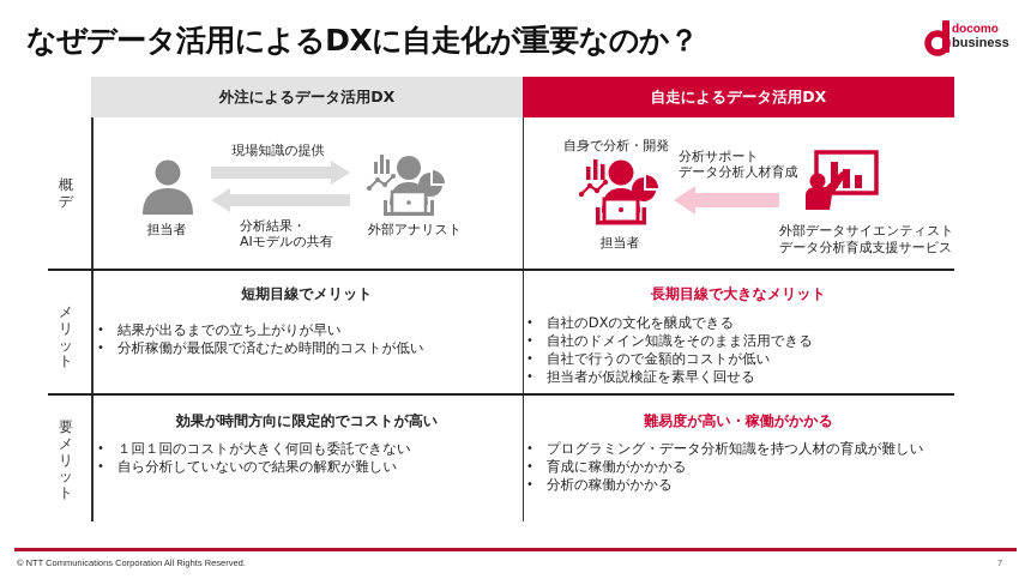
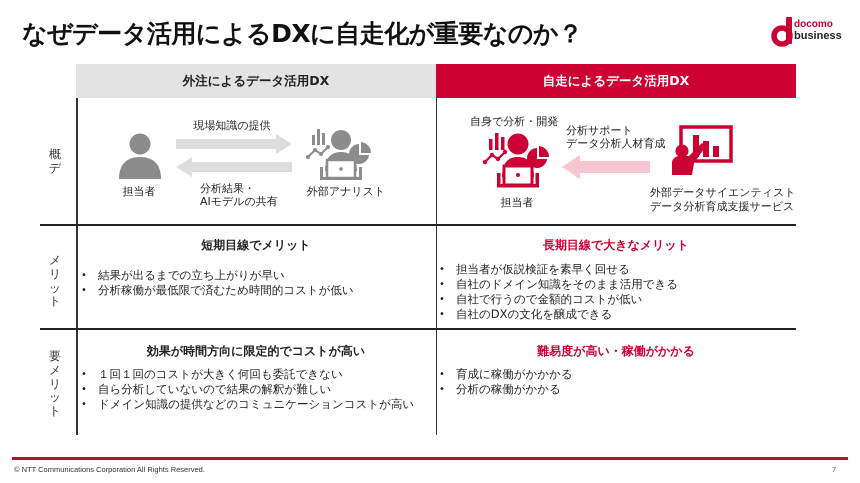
  なぜデータ活用によるDXに自走化が重要なのか？
  docomo
  business
  外注によるデータ活用DX
  自走によるデータ活用DX
  概
  デ
  メ
  リ
  ッ
  ト
  要
  メ
  リ
  ッ
  ト
  担当者
  現場知識の提供
  分析結果・
  AIモデルの共有
  外部アナリスト
  自身で分析・開発
  担当者
  分析サポート
  データ分析人材育成
  外部データサイエンティスト
  データ分析育成支援サービス
  短期目線でメリット
  結果が出るまでの立ち上がりが早い
  分析稼働が最低限で済むため時間的コストが低い
  長期目線で大きなメリット
- 自社のDXの文化を醸成できる
+ 担当者が仮説検証を素早く回せる
  自社のドメイン知識をそのまま活用できる
  自社で行うので金額的コストが低い
- 担当者が仮説検証を素早く回せる
+ 自社のDXの文化を醸成できる
  効果が時間方向に限定的でコストが高い
  １回１回のコストが大きく何回も委託できない
  自ら分析していないので結果の解釈が難しい
+ ドメイン知識の提供などのコミュニケーションコストが高い
  難易度が高い・稼働がかかる
- プログラミング・データ分析知識を持つ人材の育成が難しい
  育成に稼働がかかかる
  分析の稼働がかかる
  © NTT Communications Corporation All Rights Reserved.
  7
